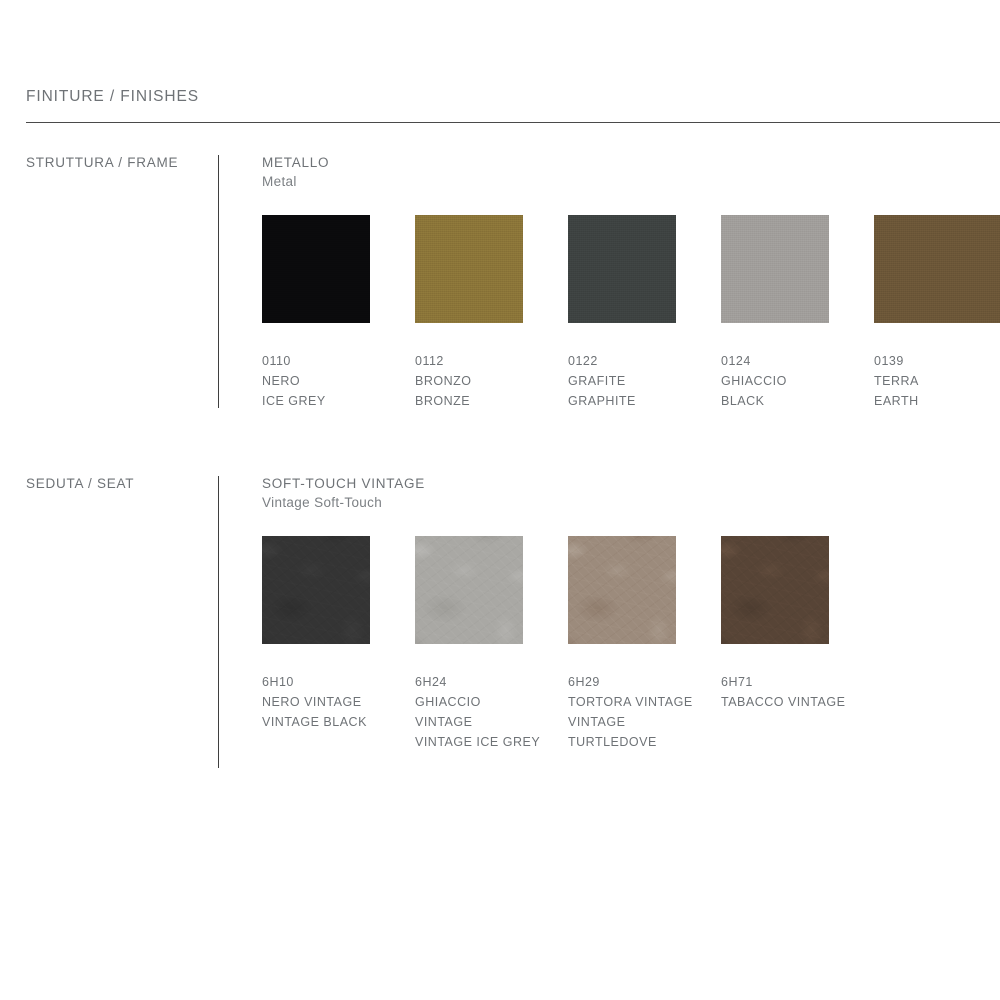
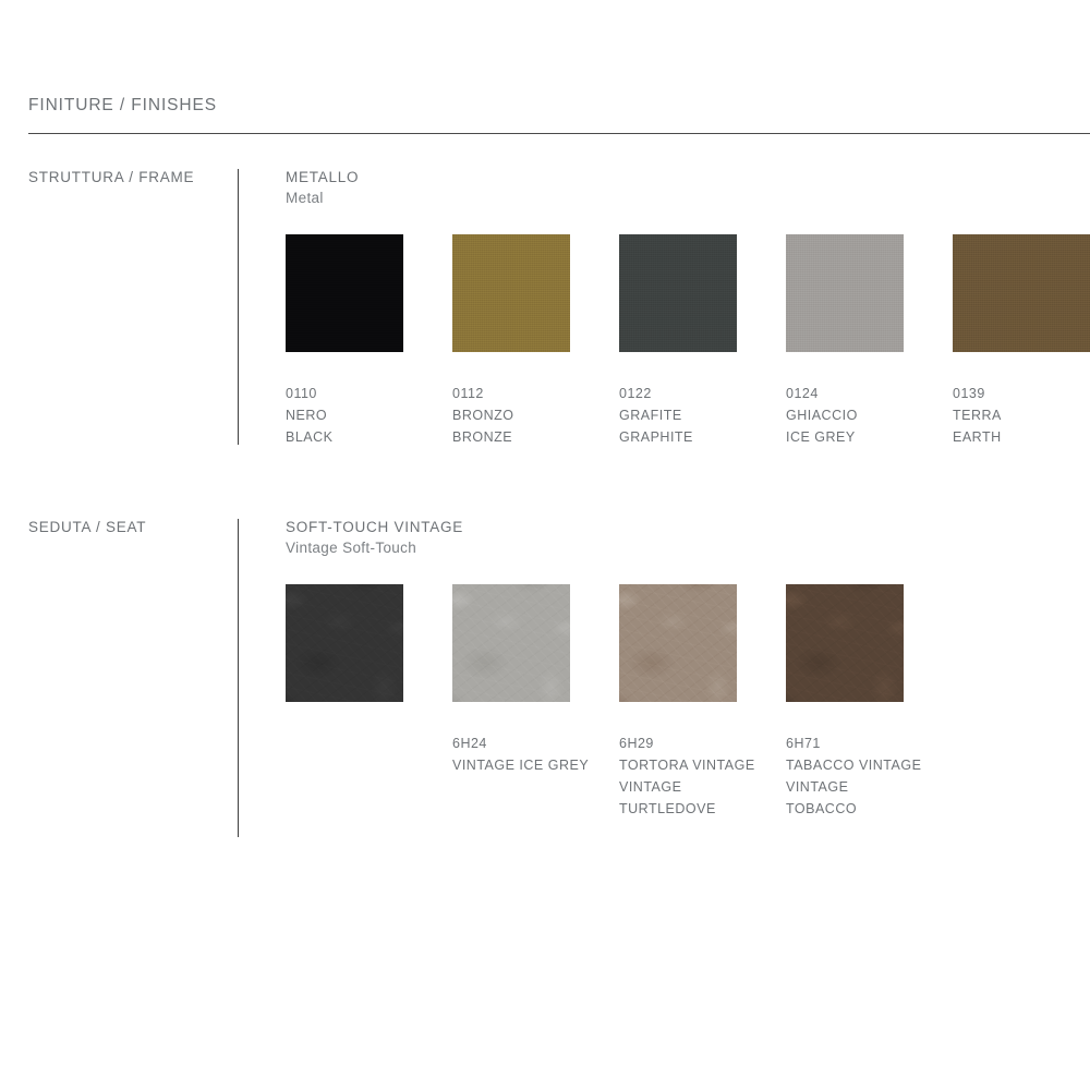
  FINITURE / FINISHES
  STRUTTURA / FRAME
  METALLO
  Metal
  0110
  NERO
- ICE GREY
+ BLACK
  0112
  BRONZO
  BRONZE
  0122
  GRAFITE
  GRAPHITE
  0124
  GHIACCIO
- BLACK
+ ICE GREY
  0139
  TERRA
  EARTH
  SEDUTA / SEAT
  SOFT-TOUCH VINTAGE
  Vintage Soft-Touch
- 6H10
- NERO VINTAGE
- VINTAGE BLACK
  6H24
- GHIACCIO VINTAGE
  VINTAGE ICE GREY
  6H29
  TORTORA VINTAGE
  VINTAGE TURTLEDOVE
  6H71
  TABACCO VINTAGE
+ VINTAGE TOBACCO
